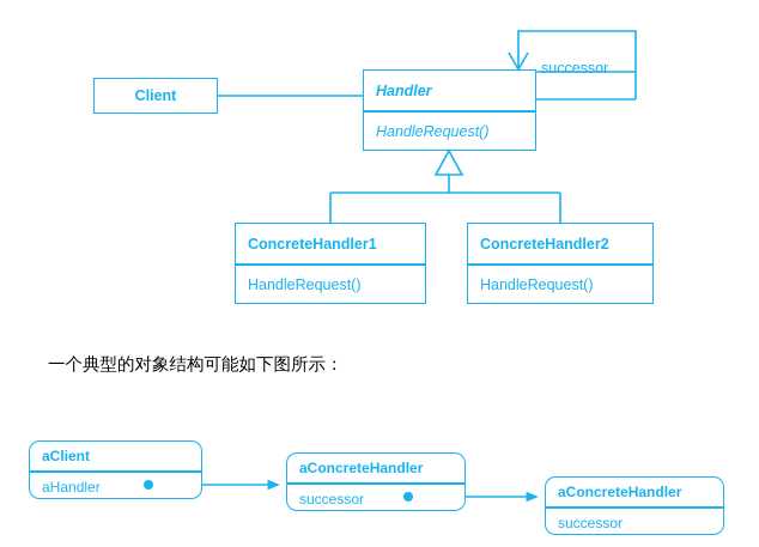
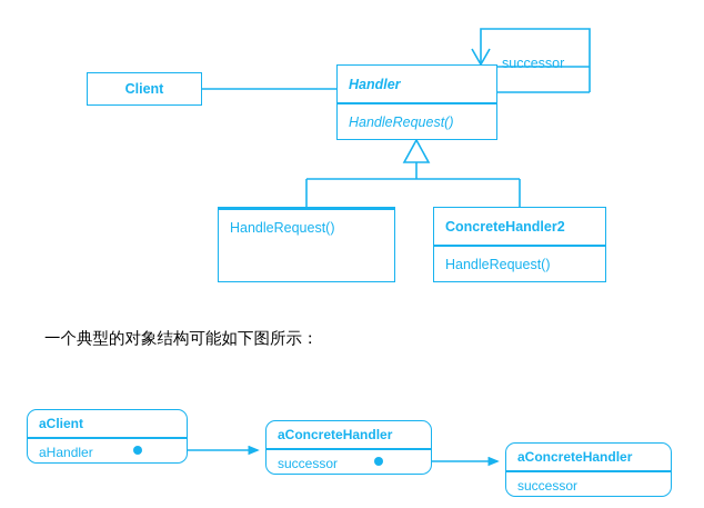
  Client
  Handler
  HandleRequest()
  successor
- ConcreteHandler1
  HandleRequest()
  ConcreteHandler2
  HandleRequest()
  一个典型的对象结构可能如下图所示：
  aClient
  aHandler
  aConcreteHandler
  successor
  aConcreteHandler
  successor
